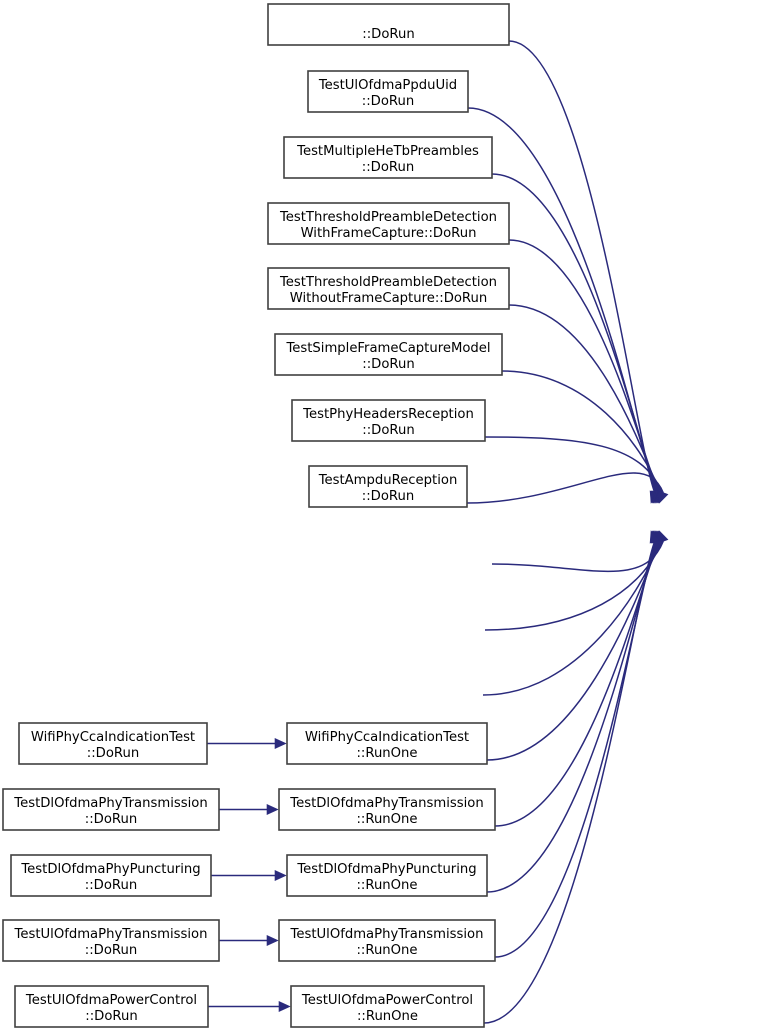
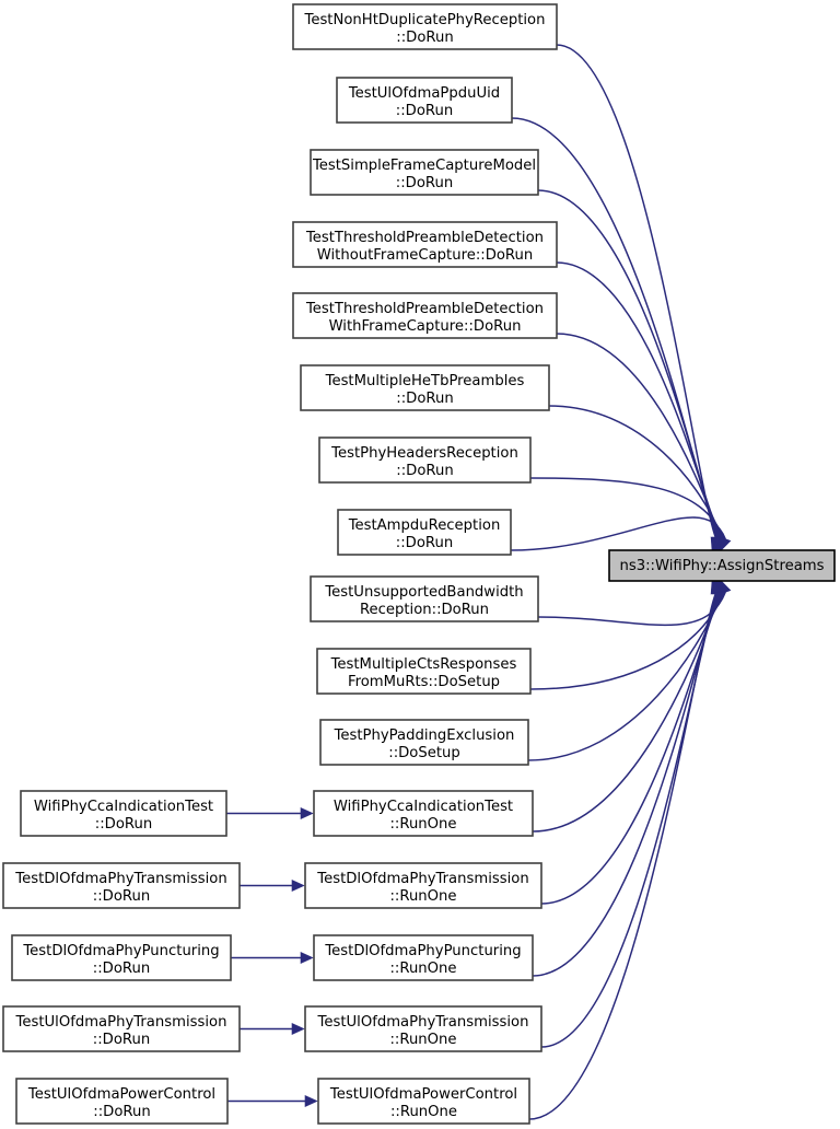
+ TestNonHtDuplicatePhyReception
  ::DoRun
  TestUlOfdmaPpduUid
  ::DoRun
- TestMultipleHeTbPreambles
+ TestSimpleFrameCaptureModel
  ::DoRun
  TestThresholdPreambleDetection
- WithFrameCapture::DoRun
+ WithoutFrameCapture::DoRun
  TestThresholdPreambleDetection
- WithoutFrameCapture::DoRun
+ WithFrameCapture::DoRun
- TestSimpleFrameCaptureModel
+ TestMultipleHeTbPreambles
  ::DoRun
  TestPhyHeadersReception
  ::DoRun
  TestAmpduReception
  ::DoRun
+ TestUnsupportedBandwidth
+ Reception::DoRun
+ TestMultipleCtsResponses
+ FromMuRts::DoSetup
+ TestPhyPaddingExclusion
+ ::DoSetup
  WifiPhyCcaIndicationTest
  ::RunOne
  TestDlOfdmaPhyTransmission
  ::RunOne
  TestDlOfdmaPhyPuncturing
  ::RunOne
  TestUlOfdmaPhyTransmission
  ::RunOne
  TestUlOfdmaPowerControl
  ::RunOne
  WifiPhyCcaIndicationTest
  ::DoRun
  TestDlOfdmaPhyTransmission
  ::DoRun
  TestDlOfdmaPhyPuncturing
  ::DoRun
  TestUlOfdmaPhyTransmission
  ::DoRun
  TestUlOfdmaPowerControl
  ::DoRun
+ ns3::WifiPhy::AssignStreams
